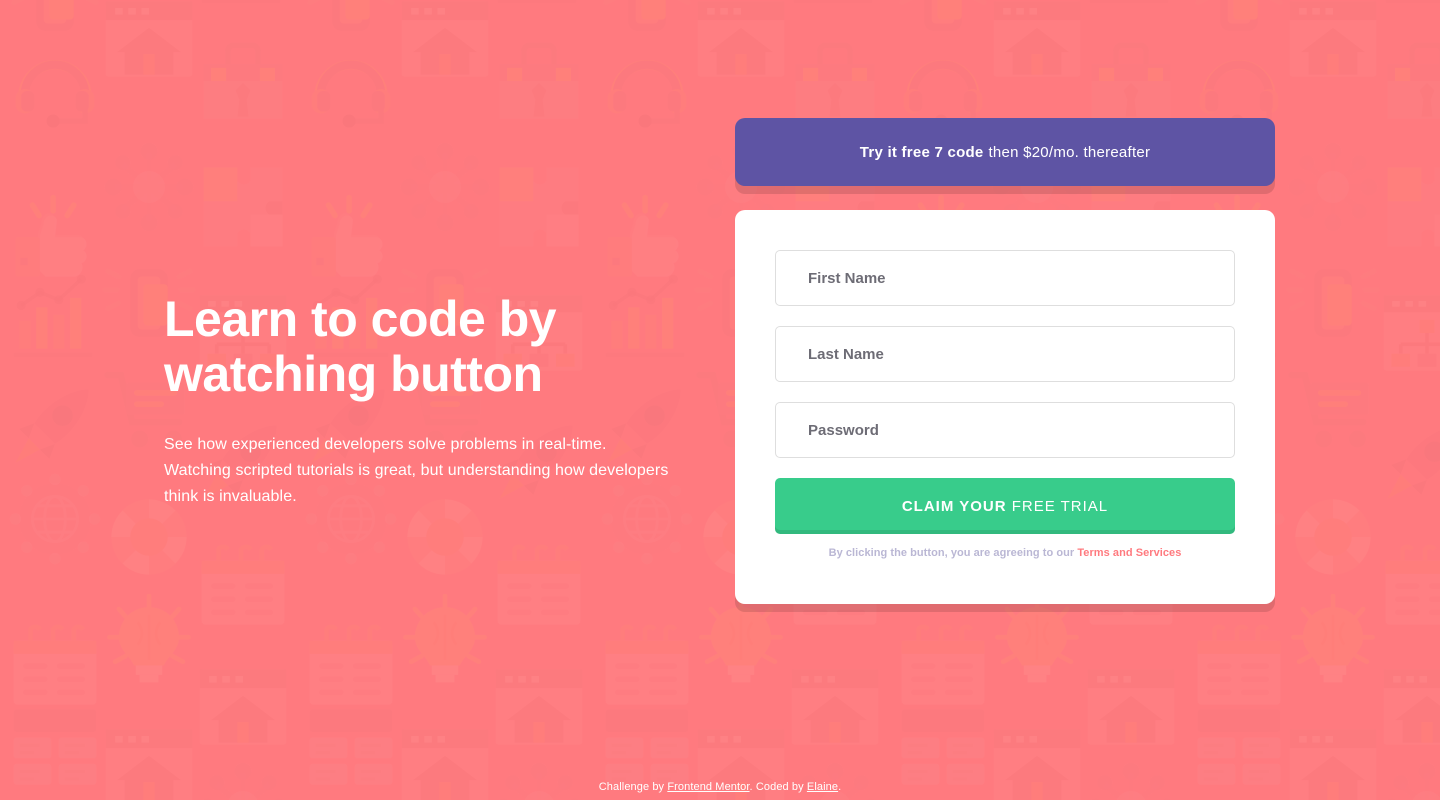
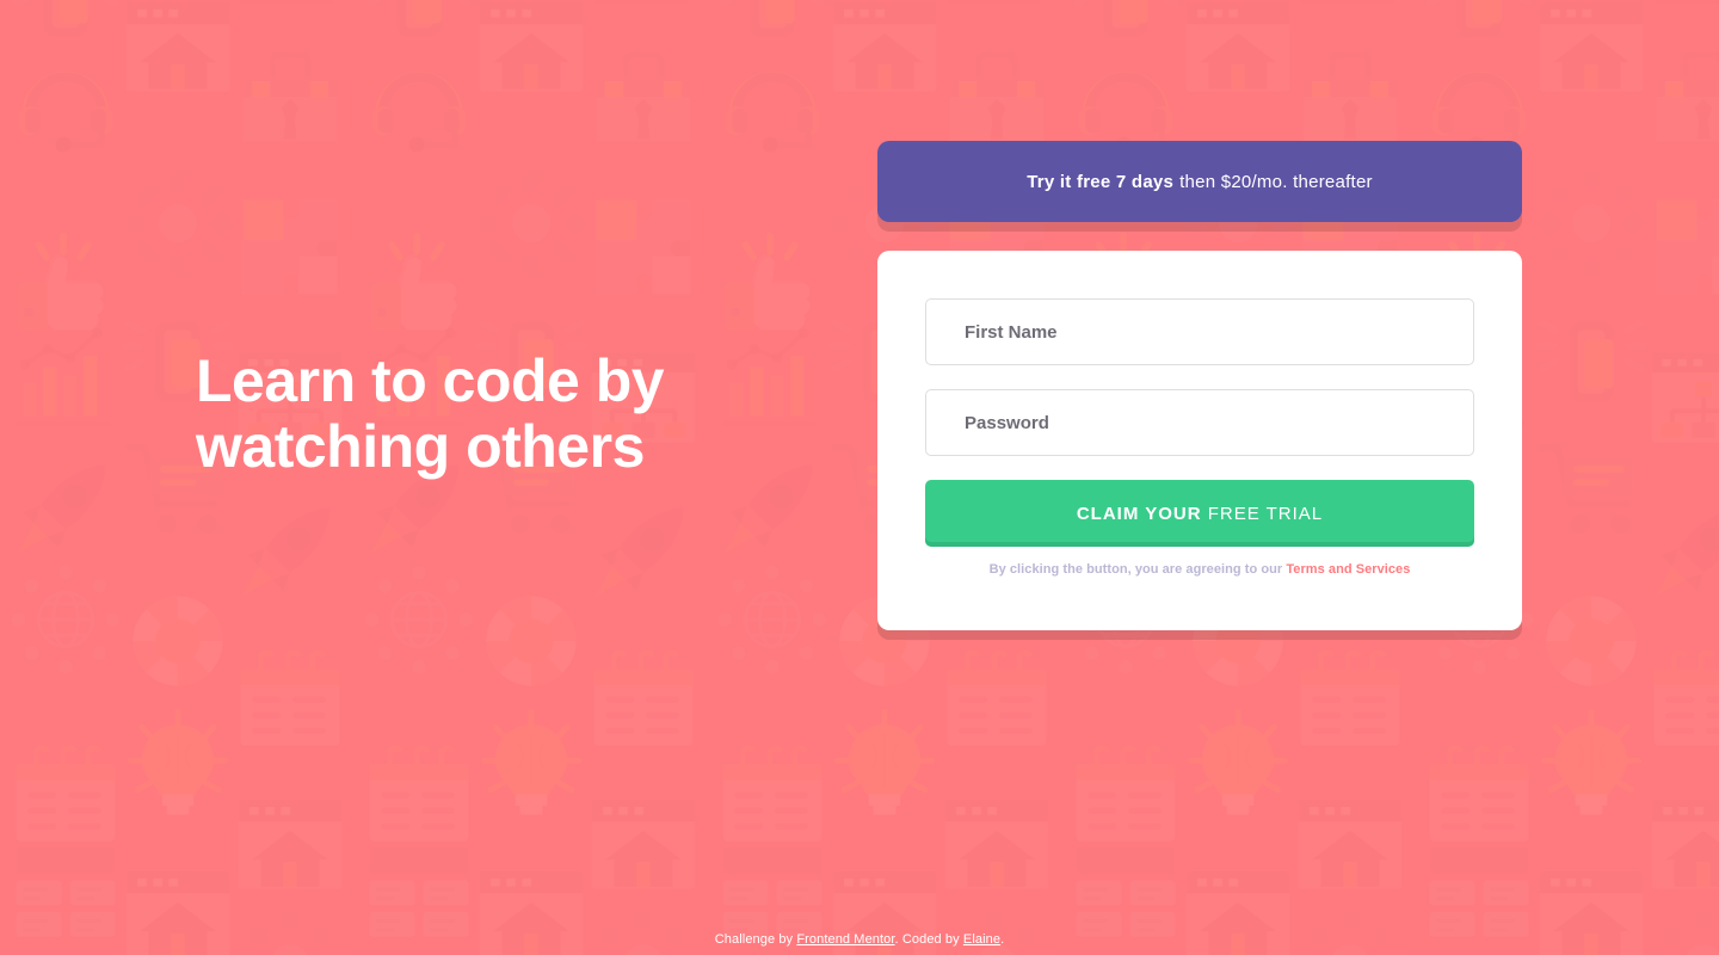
- Learn to code by watching button
+ Learn to code by watching others
- See how experienced developers solve problems in real-time. Watching scripted tutorials is great, but understanding how developers think is invaluable.
- Try it free 7 code
+ Try it free 7 days
  then $20/mo. thereafter
  First Name
- Last Name
  Password
  CLAIM YOUR FREE TRIAL
  By clicking the button, you are agreeing to our Terms and Services
  Challenge by Frontend Mentor. Coded by Elaine.
